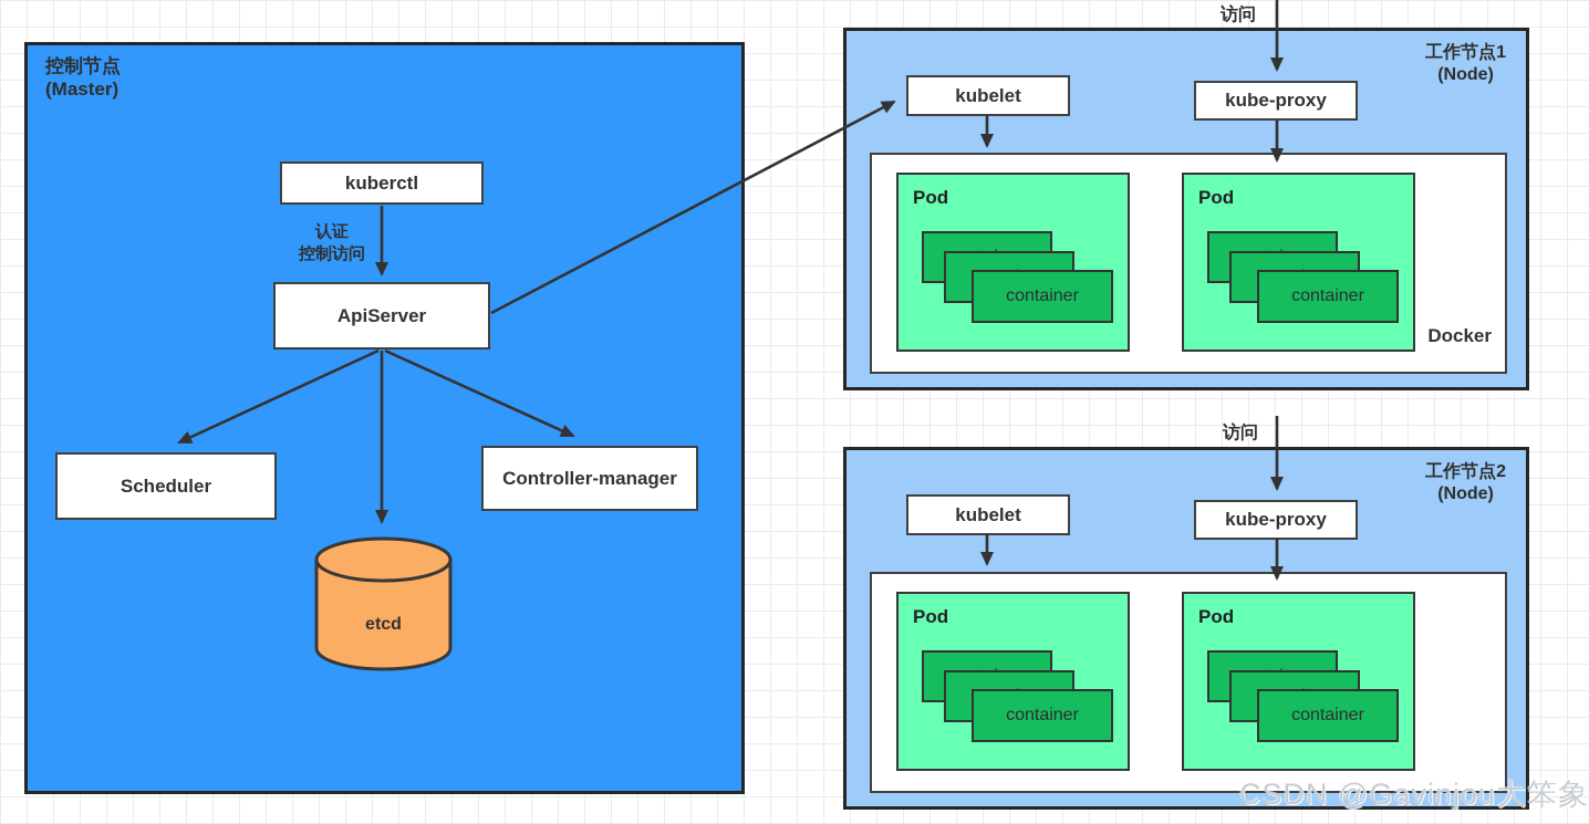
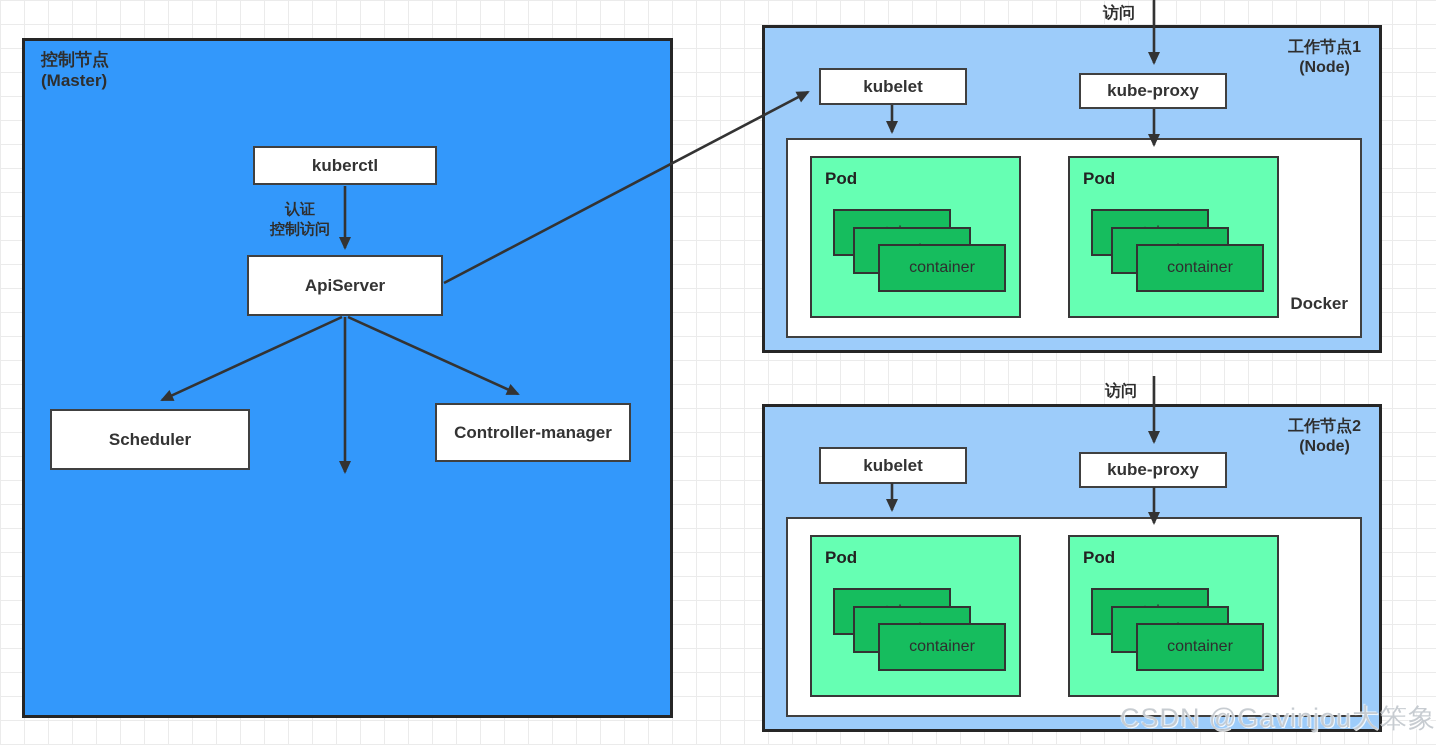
  控制节点
  (Master)
  kuberctl
  认证
  控制访问
  ApiServer
  Scheduler
  Controller-manager
- etcd
  访问
  工作节点1
  (Node)
  kubelet
  kube-proxy
  Pod
  container
  Pod
  container
  Docker
  访问
  工作节点2
  (Node)
  kubelet
  kube-proxy
  Pod
  container
  Pod
  container
  CSDN @Gavinjou大笨象
